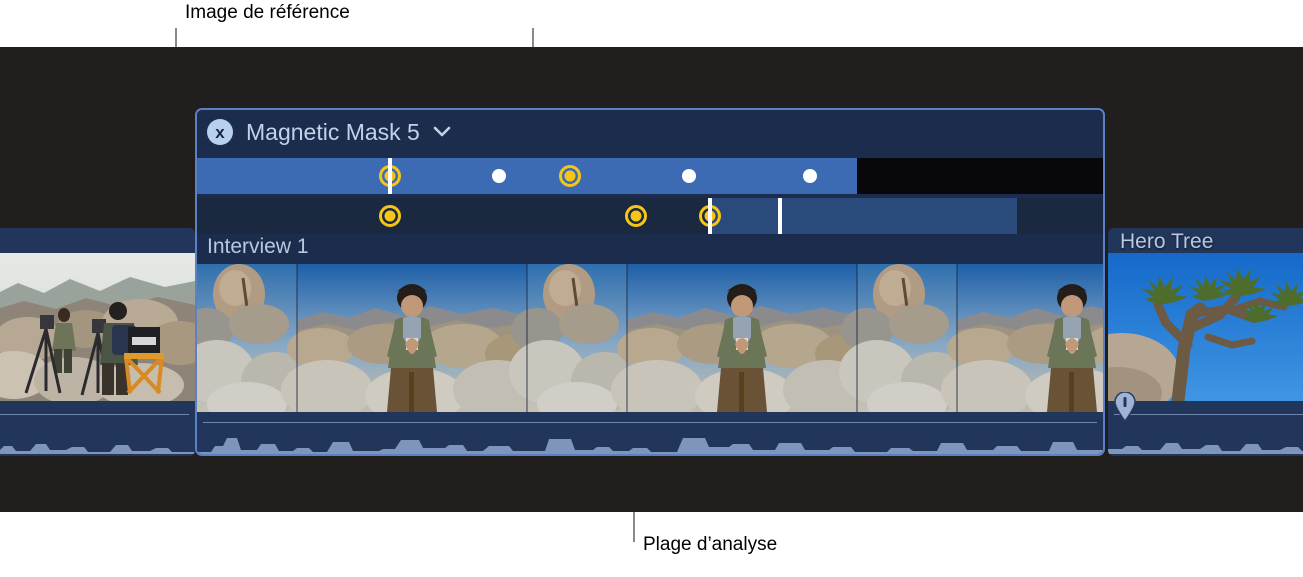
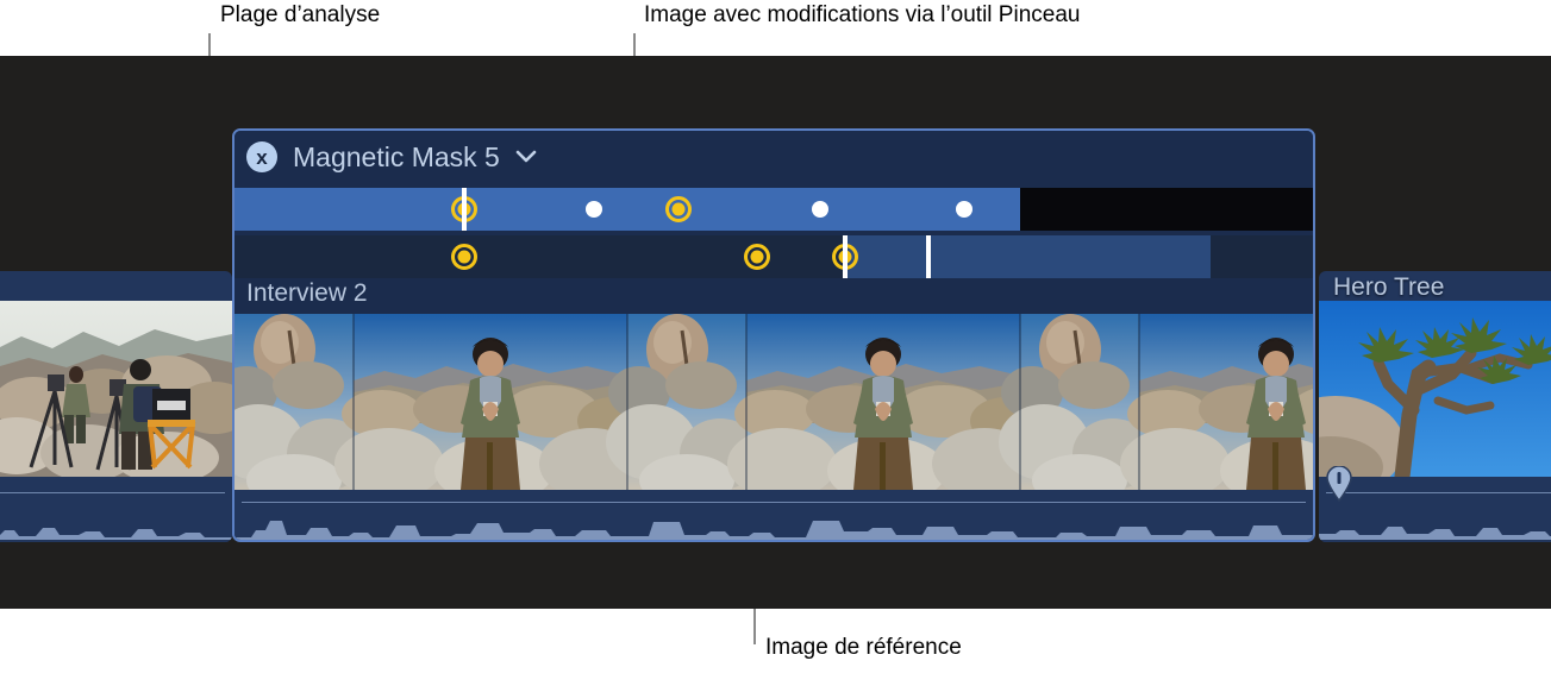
- Image de référence
+ Plage d’analyse
+ Image avec modifications via l’outil Pinceau
- Plage d’analyse
+ Image de référence
  Hero Tree
  x
  Magnetic Mask 5
- Interview 1
+ Interview 2
